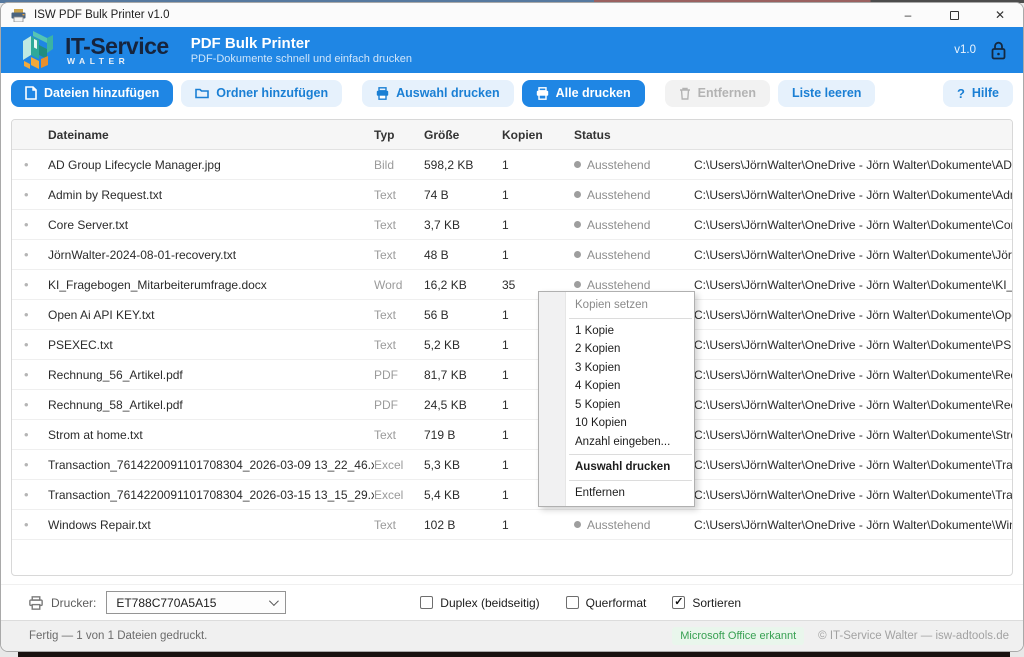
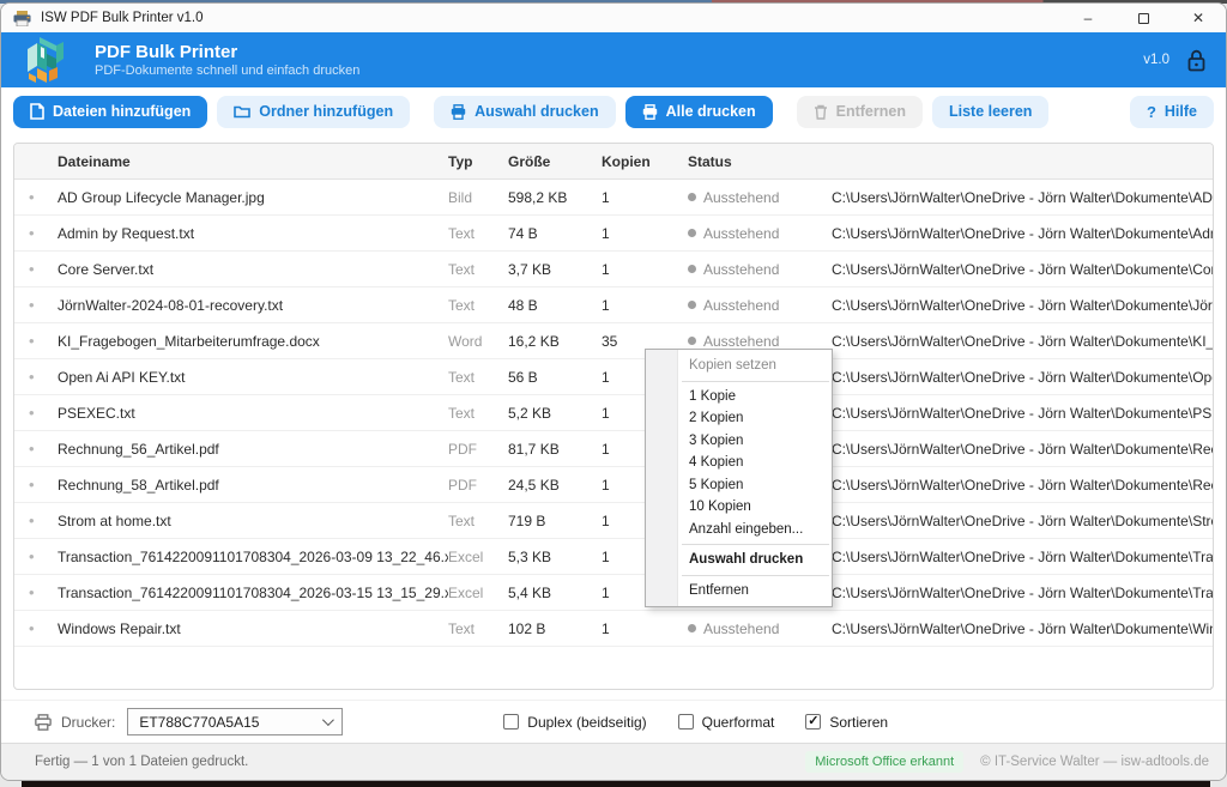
  ISW PDF Bulk Printer v1.0
  –
  ✕
- IT-Service
- WALTER
  PDF Bulk Printer
  PDF-Dokumente schnell und einfach drucken
  v1.0
  Dateien hinzufügen
  Ordner hinzufügen
  Auswahl drucken
  Alle drucken
  Entfernen
  Liste leeren
  ?
  Hilfe
  Dateiname
  Typ
  Größe
  Kopien
  Status
  •
  AD Group Lifecycle Manager.jpg
  Bild
  598,2 KB
  1
  Ausstehend
  •
  Admin by Request.txt
  Text
  74 B
  1
  Ausstehend
  C:\Users\JörnWalter\OneDrive - Jörn Walter\Dokumente\Ad
  •
  Core Server.txt
  Text
  3,7 KB
  1
  Ausstehend
  C:\Users\JörnWalter\OneDrive - Jörn Walter\Dokumente\Co
  •
  JörnWalter-2024-08-01-recovery.txt
  Text
  48 B
  1
  Ausstehend
  •
  KI_Fragebogen_Mitarbeiterumfrage.docx
  Word
  16,2 KB
  35
  Ausstehend
  •
  Open Ai API KEY.txt
  Text
  56 B
  1
  C:\Users\JörnWalter\OneDrive - Jörn Walter\Dokumente\Op
  •
  PSEXEC.txt
  Text
  5,2 KB
  1
  C:\Users\JörnWalter\OneDrive - Jörn Walter\Dokumente\PS
  •
  Rechnung_56_Artikel.pdf
  PDF
  81,7 KB
  1
  C:\Users\JörnWalter\OneDrive - Jörn Walter\Dokumente\Re
  •
  Rechnung_58_Artikel.pdf
  PDF
  24,5 KB
  1
  C:\Users\JörnWalter\OneDrive - Jörn Walter\Dokumente\Re
  •
  Strom at home.txt
  Text
  719 B
  1
  C:\Users\JörnWalter\OneDrive - Jörn Walter\Dokumente\Str
  •
  Transaction_7614220091101708304_2026-03-09 13_22_46.x
  Excel
  5,3 KB
  1
  •
  Transaction_7614220091101708304_2026-03-15 13_15_29.x
  Excel
  5,4 KB
  1
  •
  Windows Repair.txt
  Text
  102 B
  1
  Ausstehend
  C:\Users\JörnWalter\OneDrive - Jörn Walter\Dokumente\Wi
  Kopien setzen
  1 Kopie
  2 Kopien
  3 Kopien
  4 Kopien
  5 Kopien
  10 Kopien
  Anzahl eingeben...
  Auswahl drucken
  Entfernen
  Drucker:
  ET788C770A5A15
  Duplex (beidseitig)
  Querformat
  Sortieren
  Fertig — 1 von 1 Dateien gedruckt.
  Microsoft Office erkannt
  © IT-Service Walter — isw-adtools.de
